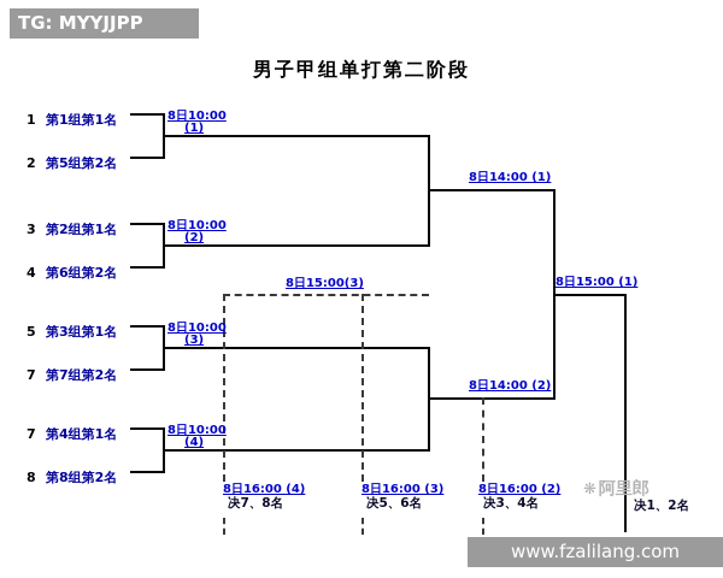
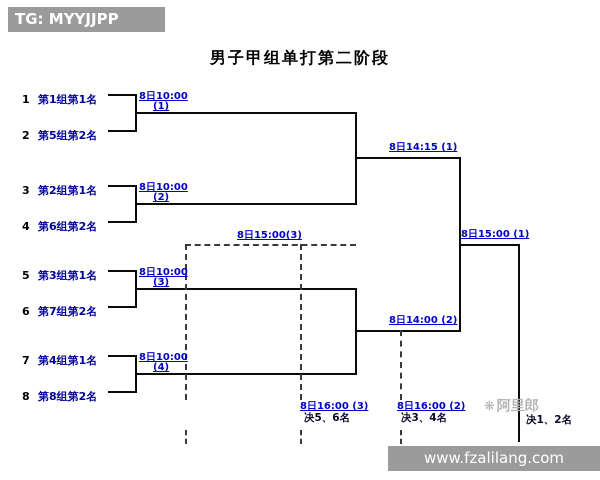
  TG: MYYJJPP
  男子甲组单打第二阶段
  1 第1组第1名
  2 第5组第2名
  3 第2组第1名
  4 第6组第2名
  5 第3组第1名
- 7 第7组第2名
+ 6 第7组第2名
  7 第4组第1名
  8 第8组第2名
  8日10:00
  (1)
  8日10:00
  (2)
  8日10:00
  (3)
  8日10:00
  (4)
- 8日14:00 (1)
+ 8日14:15 (1)
  8日14:00 (2)
  8日15:00 (1)
  8日15:00(3)
- 8日16:00 (4)
- 决7、8名
  8日16:00 (3)
  决5、6名
  8日16:00 (2)
  决3、4名
  决1、2名
  ❋ 阿里郎
  www.fzalilang.com
